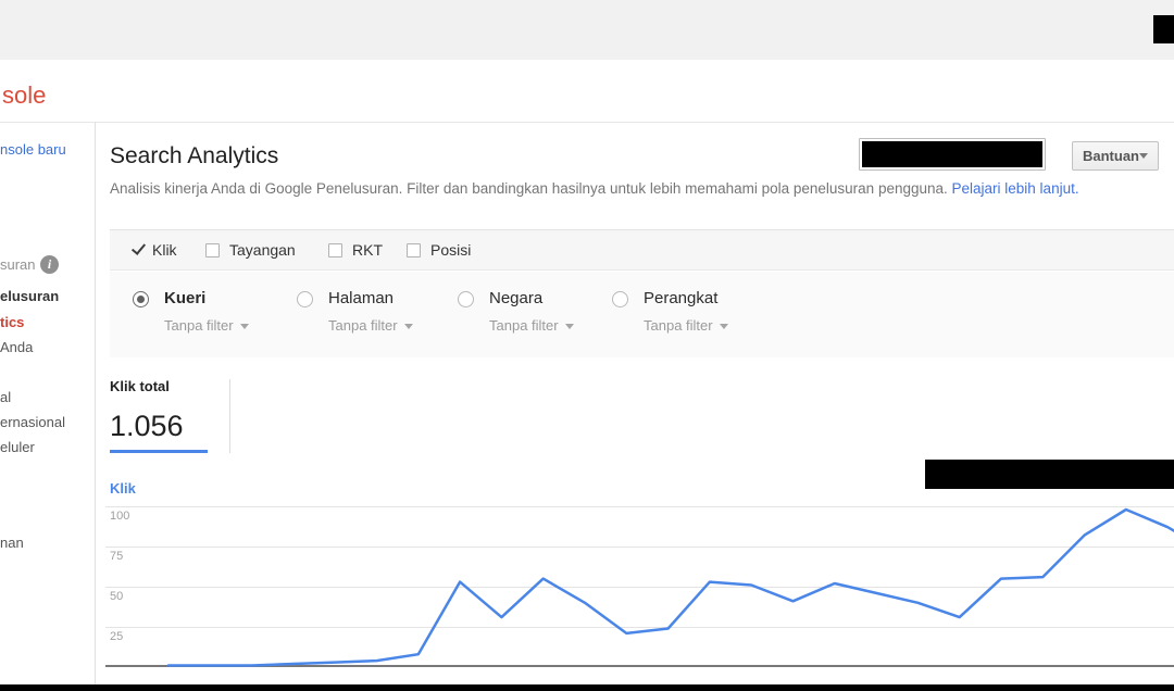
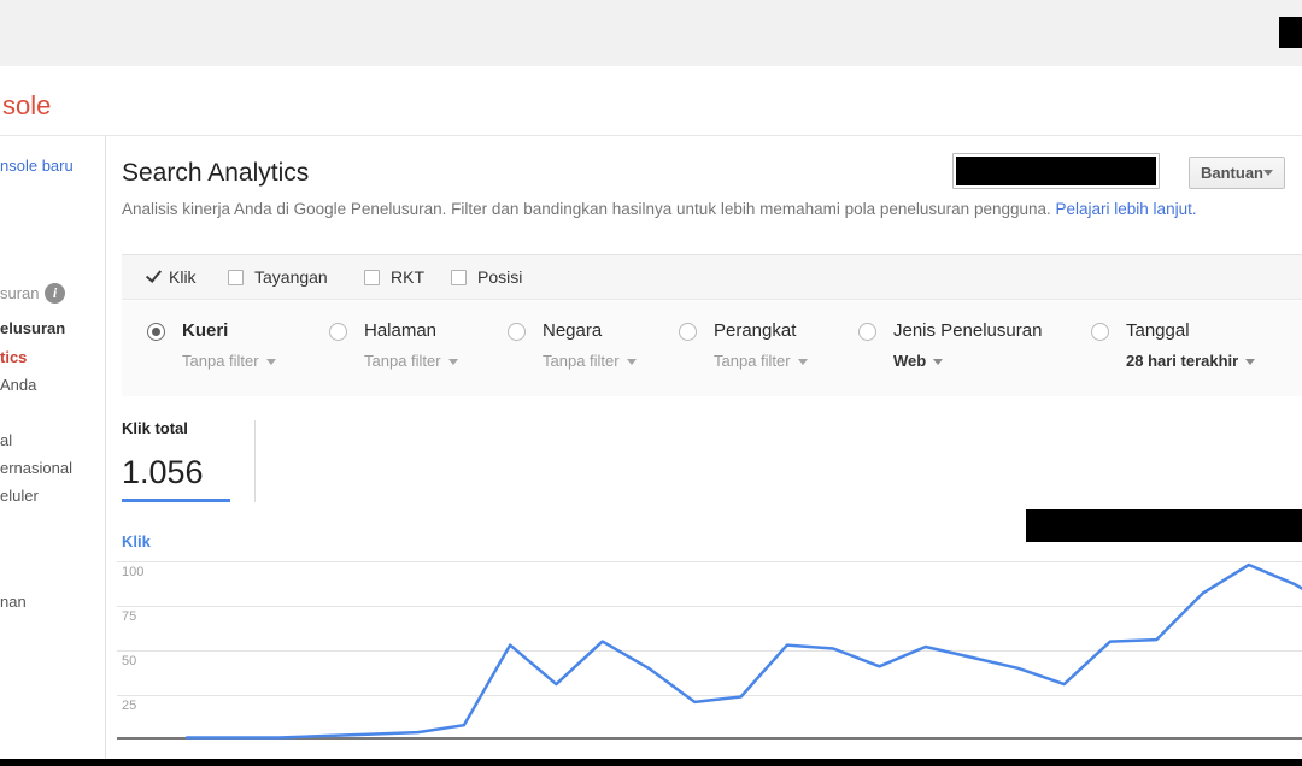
  sole
  Bantuan
  nsole baru
  suran
  elusuran
  tics
  Anda
  al
  ernasional
  eluler
  nan
  Search Analytics
  Analisis kinerja Anda di Google Penelusuran. Filter dan bandingkan hasilnya untuk lebih memahami pola penelusuran pengguna. Pelajari lebih lanjut.
  Klik
  Tayangan
  RKT
  Posisi
  Kueri
  Tanpa filter
  Halaman
  Tanpa filter
  Negara
  Tanpa filter
  Perangkat
  Tanpa filter
+ Jenis Penelusuran
+ Web
+ Tanggal
+ 28 hari terakhir
  Klik total
  1.056
  Klik
  100
  75
  50
  25
